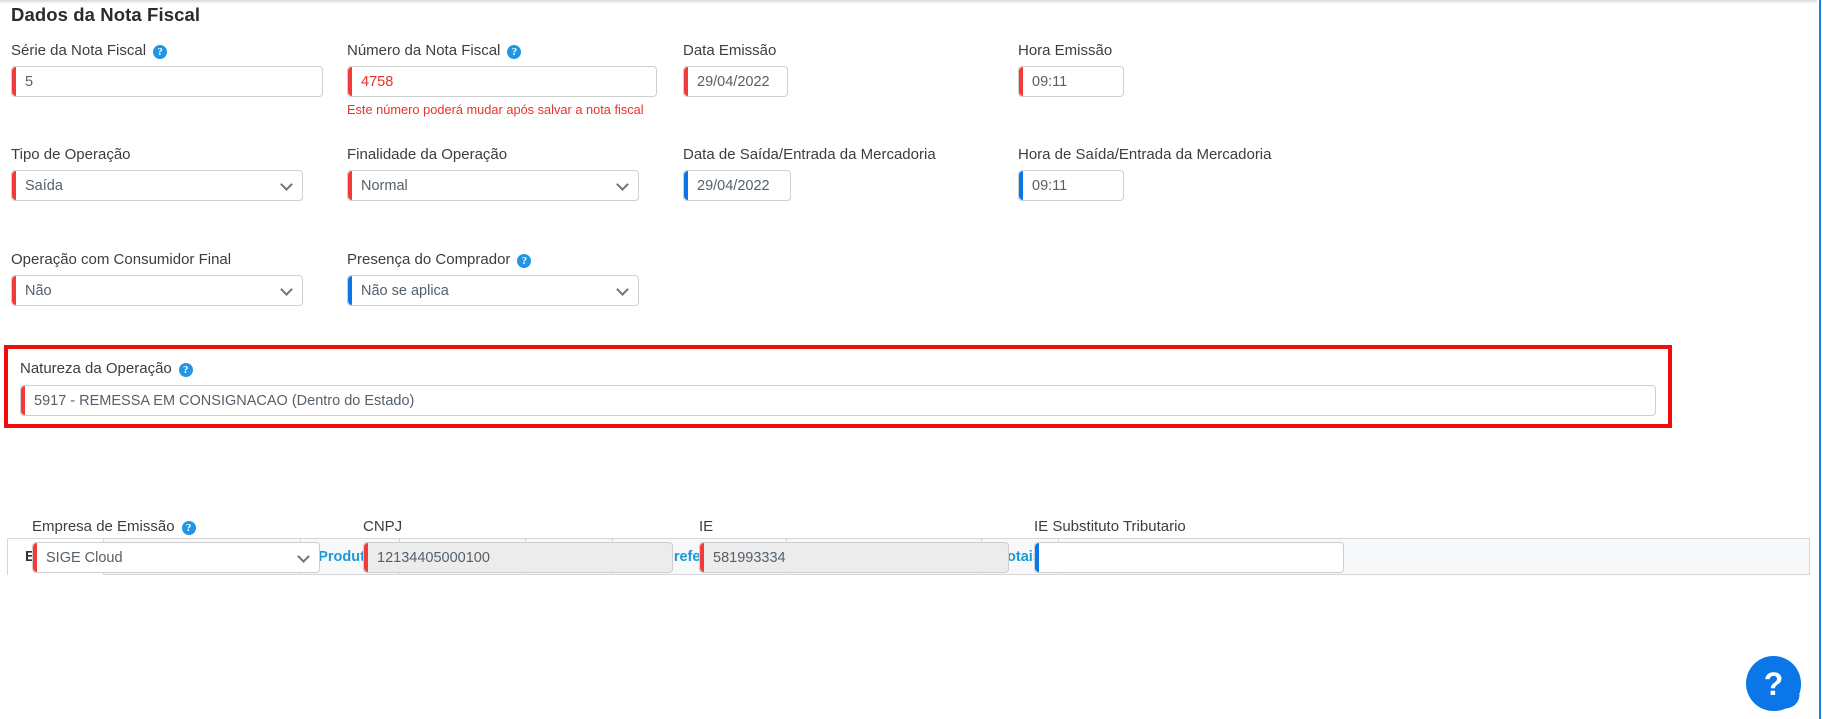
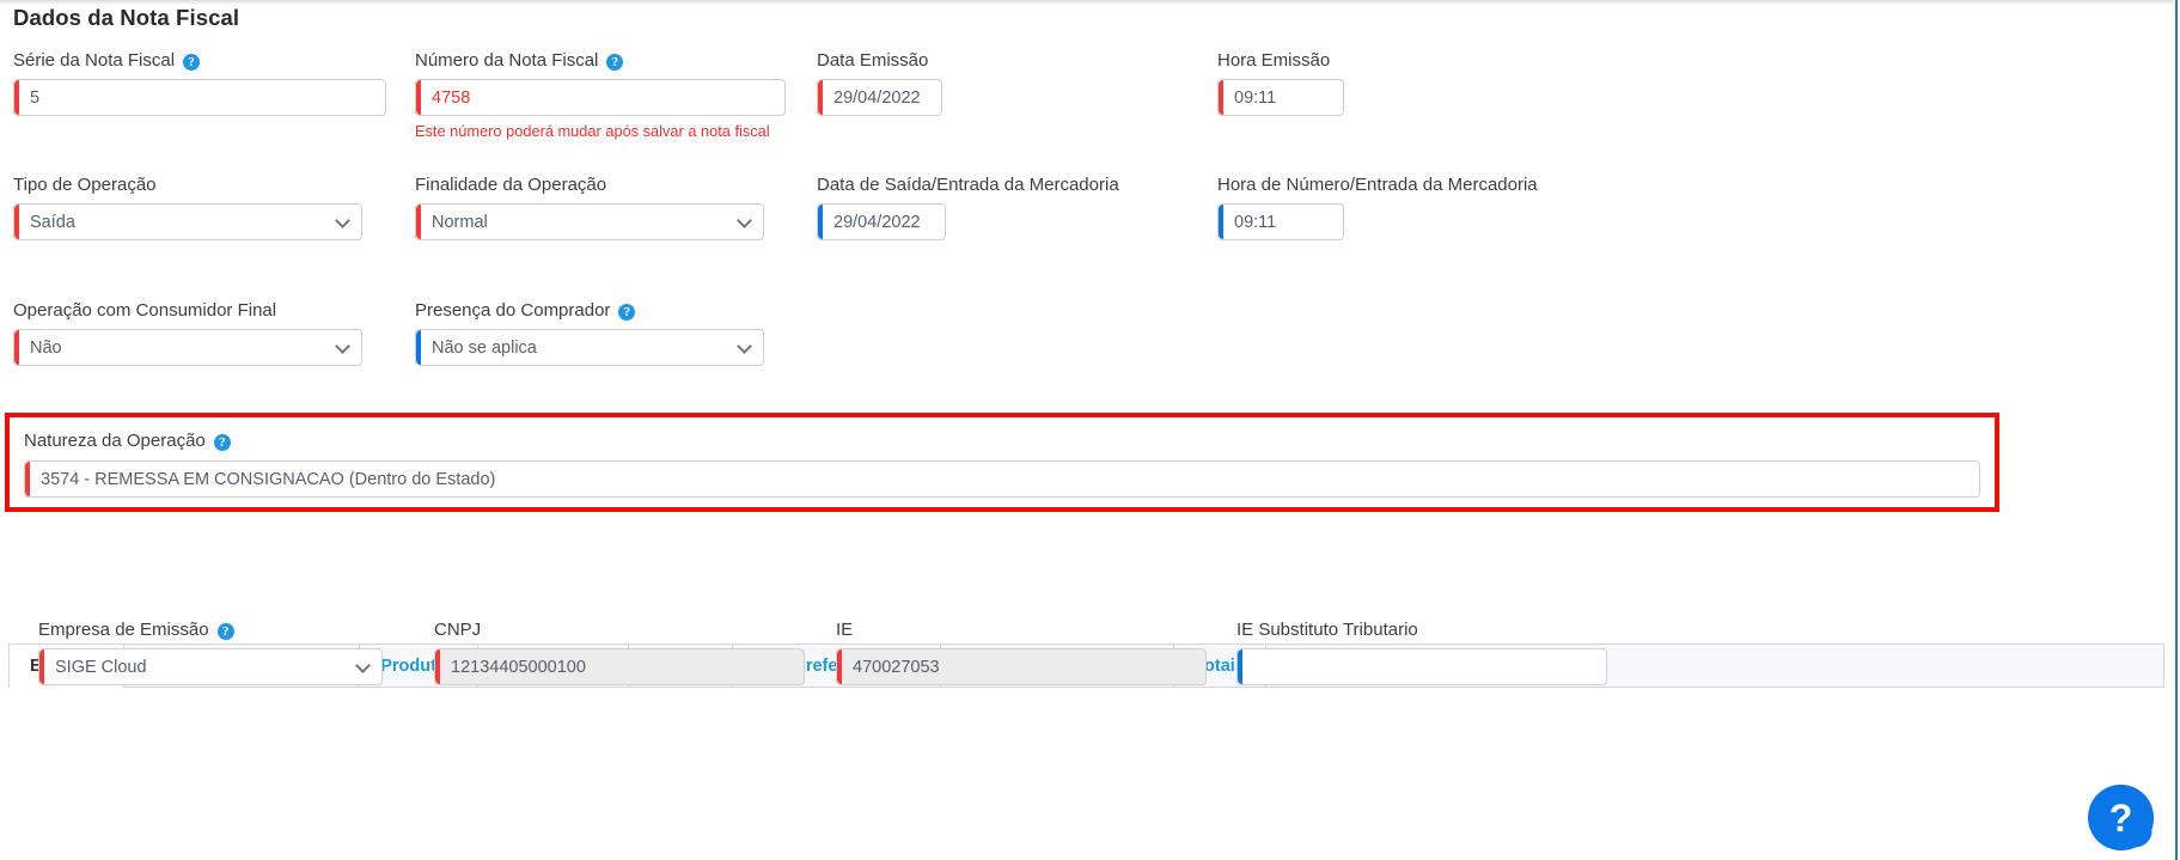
  Dados da Nota Fiscal
  Série da Nota Fiscal
  ?
  5
  Número da Nota Fiscal
  ?
  4758
  Este número poderá mudar após salvar a nota fiscal
  Data Emissão
  29/04/2022
  Hora Emissão
  09:11
  Tipo de Operação
  Saída
  Finalidade da Operação
  Normal
  Data de Saída/Entrada da Mercadoria
  29/04/2022
- Hora de Saída/Entrada da Mercadoria
+ Hora de Número/Entrada da Mercadoria
  09:11
  Operação com Consumidor Final
  Não
  Presença do Comprador
  ?
  Não se aplica
  Natureza da Operação
  ?
- 5917 - REMESSA EM CONSIGNACAO (Dentro do Estado)
+ 3574 - REMESSA EM CONSIGNACAO (Dentro do Estado)
  Empresa de Emissão
  ?
  SIGE Cloud
  CNPJ
  12134405000100
  IE
- 581993334
+ 470027053
  IE Substituto Tributario
  ?
